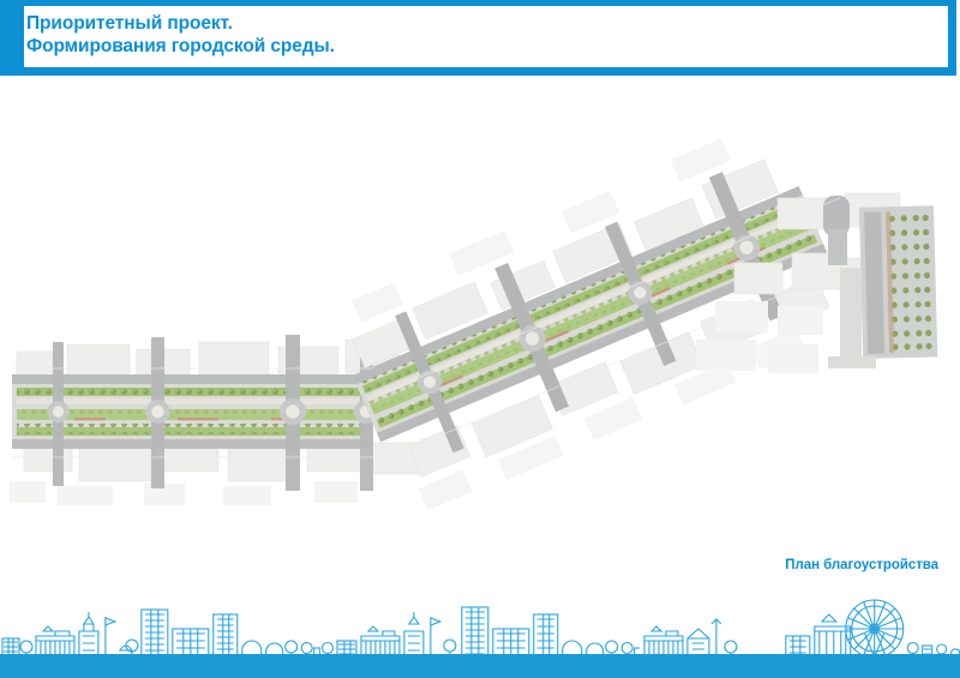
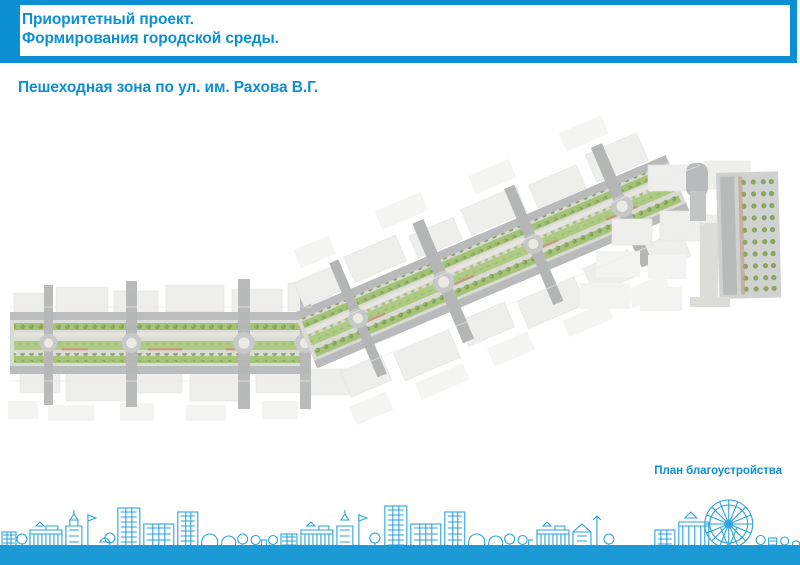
  Приоритетный проект.
  Формирования городской среды.
+ Пешеходная зона по ул. им. Рахова В.Г.
  План благоустройства
